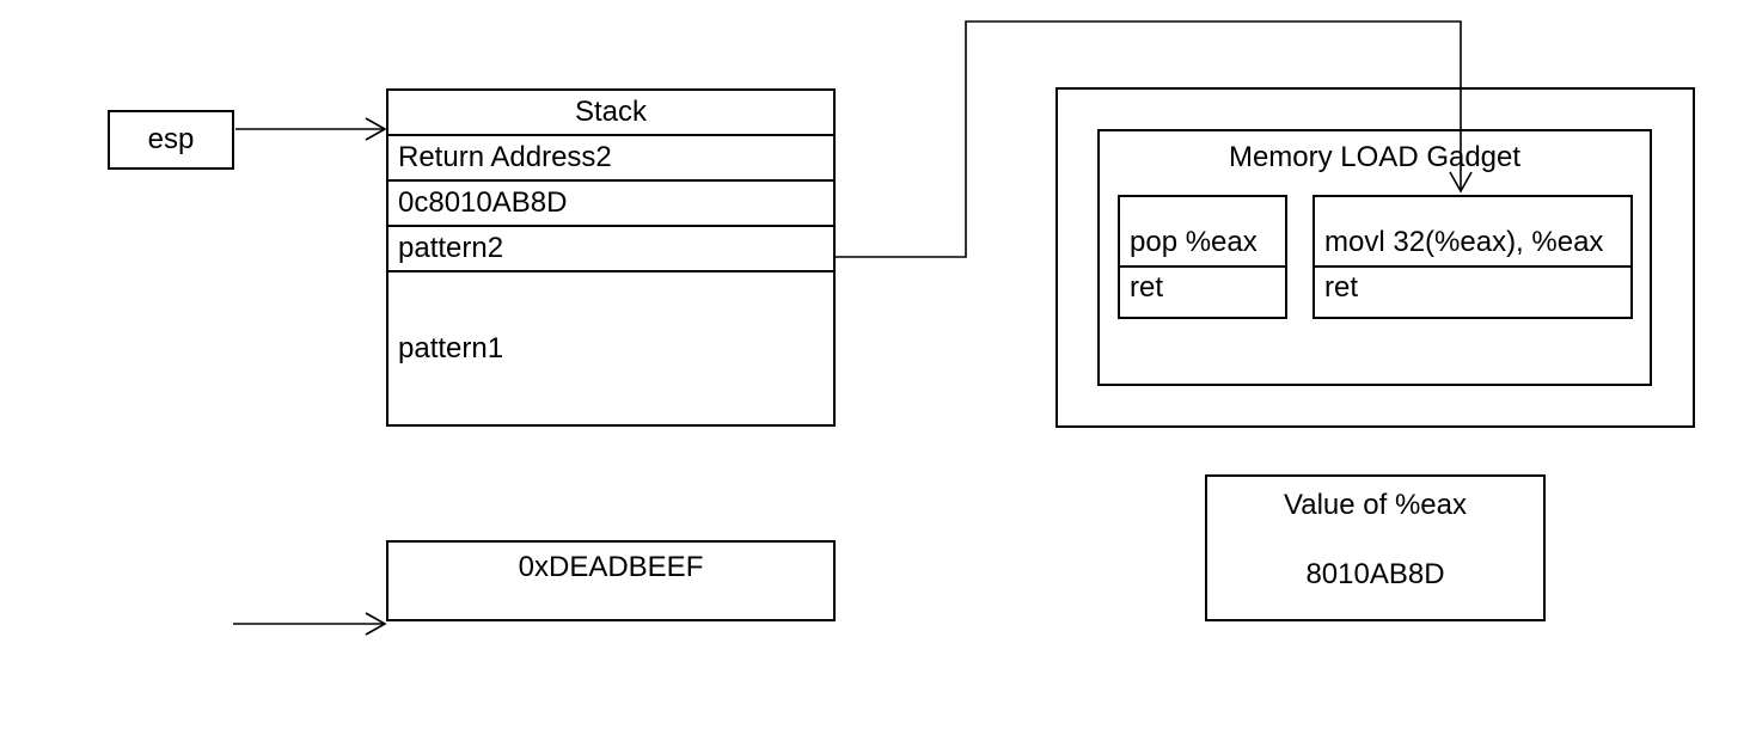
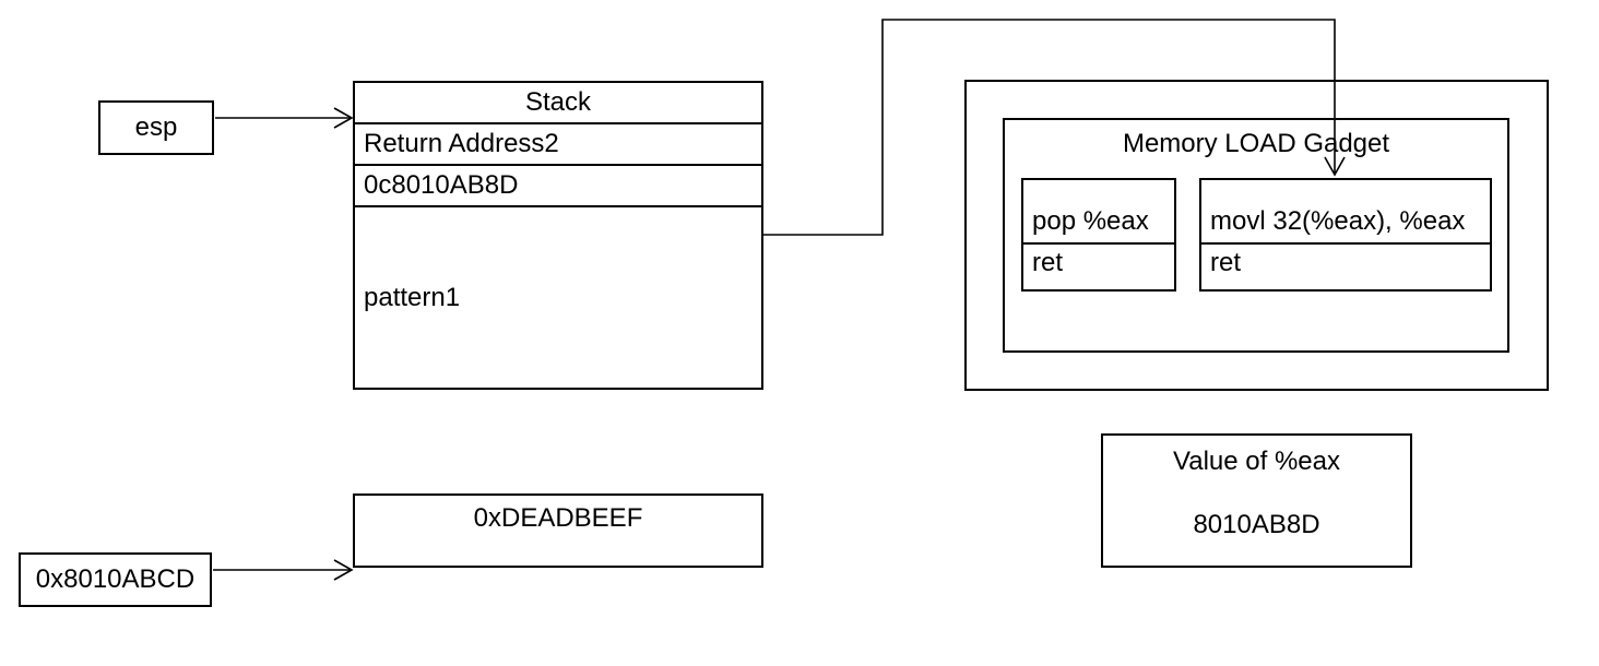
  esp
  Stack
  Return Address2
  0c8010AB8D
- pattern2
  pattern1
  Memory LOAD Gadget
  pop %eax
  ret
  movl 32(%eax), %eax
  ret
  Value of %eax
  8010AB8D
  0xDEADBEEF
+ 0x8010ABCD
